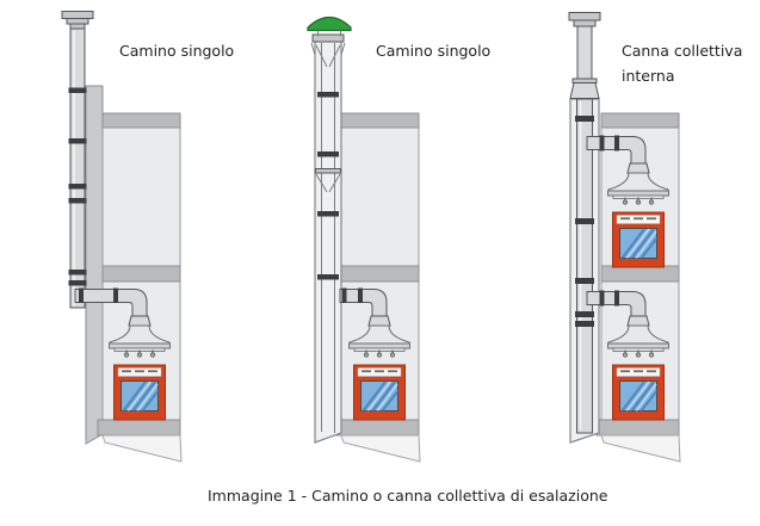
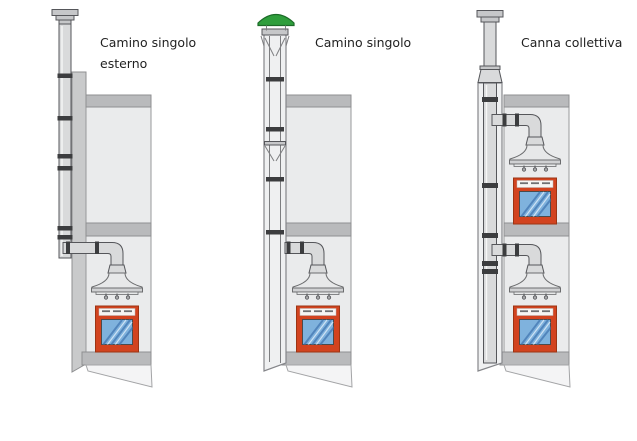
  Camino singolo
+ esterno
  Camino singolo
  Canna collettiva
- interna
- Immagine 1 - Camino o canna collettiva di esalazione
